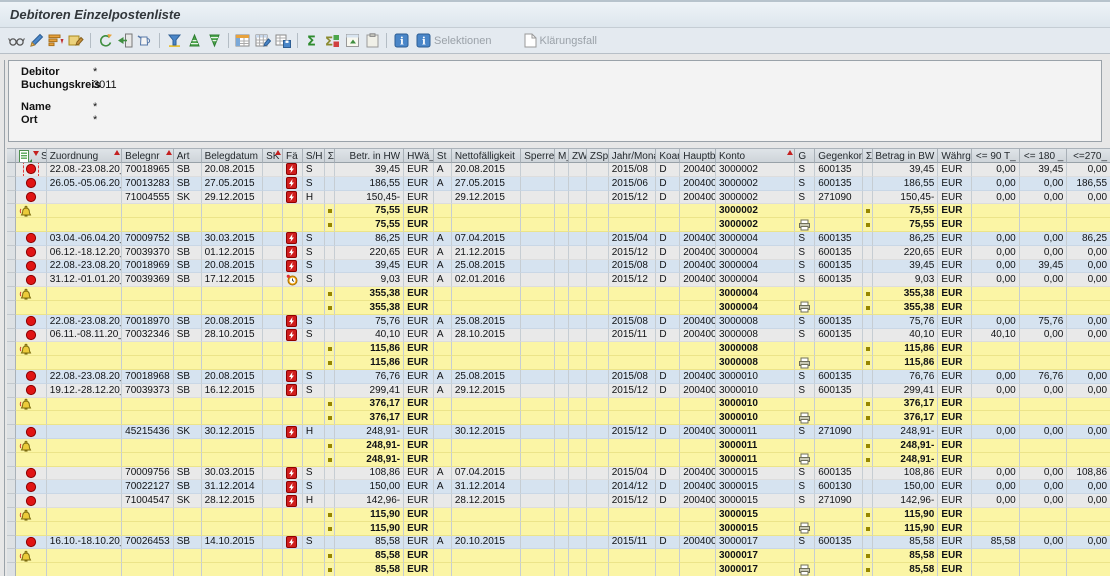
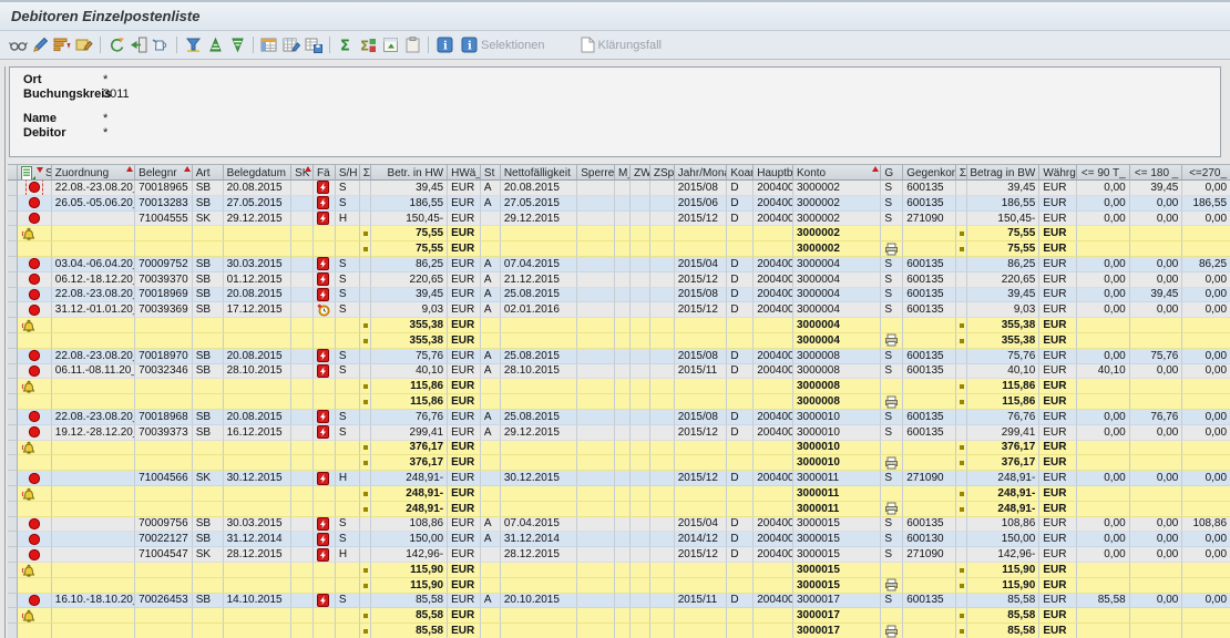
  Debitoren Einzelpostenliste
  Σ
  Σ
  i
  i
  Selektionen
  Klärungsfall
- Debitor
+ Ort
  *
  Buchungskrei
  3011
  Name
  *
- Ort
+ Debitor
  *
  Zuordnung
  Belegnr
  Art
  Belegdatum
  SK
  Fä
  S/H
  Σ
  Betr. in HW
  HWä_
  St
  Nettofälligkeit
  Sperre
  ZW
  ZSp
  Jahr/Mon
  Koar
  Hauptb
  Konto
  G
  Gegenkon
  Σ
  Betrag in BW
  Währg
  <= 90 T_
  <= 180 _
  <=270_
  22.08.-23.08.20
  70018965
  SB
  20.08.2015
  S
  39,45
  EUR
  A
  20.08.2015
  2015/08
  D
  200400
  3000002
  S
  600135
  39,45
  EUR
  0,00
  39,45
  0,00
  26.05.-05.06.20
  70013283
  SB
  27.05.2015
  S
  186,55
  EUR
  A
  27.05.2015
  2015/06
  D
  200400
  3000002
  S
  600135
  186,55
  EUR
  0,00
  0,00
  186,55
  71004555
  SK
  29.12.2015
  H
  150,45-
  EUR
  29.12.2015
  2015/12
  D
  200400
  3000002
  S
  271090
  150,45-
  EUR
  0,00
  0,00
  0,00
  75,55
  EUR
  3000002
  75,55
  EUR
  75,55
  EUR
  3000002
  75,55
  EUR
  03.04.-06.04.20
  70009752
  SB
  30.03.2015
  S
  86,25
  EUR
  A
  07.04.2015
  2015/04
  D
  200400
  3000004
  S
  600135
  86,25
  EUR
  0,00
  0,00
  86,25
  06.12.-18.12.20
  70039370
  SB
  01.12.2015
  S
  220,65
  EUR
  A
  21.12.2015
  2015/12
  D
  200400
  3000004
  S
  600135
  220,65
  EUR
  0,00
  0,00
  0,00
  22.08.-23.08.20
  70018969
  SB
  20.08.2015
  S
  39,45
  EUR
  A
  25.08.2015
  2015/08
  D
  200400
  3000004
  S
  600135
  39,45
  EUR
  0,00
  39,45
  0,00
  31.12.-01.01.20
  70039369
  SB
  17.12.2015
  S
  9,03
  EUR
  A
  02.01.2016
  2015/12
  D
  200400
  3000004
  S
  600135
  9,03
  EUR
  0,00
  0,00
  0,00
  355,38
  EUR
  3000004
  355,38
  EUR
  355,38
  EUR
  3000004
  355,38
  EUR
  22.08.-23.08.20
  70018970
  SB
  20.08.2015
  S
  75,76
  EUR
  A
  25.08.2015
  2015/08
  D
  200400
  3000008
  S
  600135
  75,76
  EUR
  0,00
  75,76
  0,00
  06.11.-08.11.20_
  70032346
  SB
  28.10.2015
  S
  40,10
  EUR
  A
  28.10.2015
  2015/11
  D
  200400
  3000008
  S
  600135
  40,10
  EUR
  40,10
  0,00
  0,00
  115,86
  EUR
  3000008
  115,86
  EUR
  115,86
  EUR
  3000008
  115,86
  EUR
  22.08.-23.08.20
  70018968
  SB
  20.08.2015
  S
  76,76
  EUR
  A
  25.08.2015
  2015/08
  D
  200400
  3000010
  S
  600135
  76,76
  EUR
  0,00
  76,76
  0,00
  19.12.-28.12.20
  70039373
  SB
  16.12.2015
  S
  299,41
  EUR
  A
  29.12.2015
  2015/12
  D
  200400
  3000010
  S
  600135
  299,41
  EUR
  0,00
  0,00
  0,00
  376,17
  EUR
  3000010
  376,17
  EUR
  376,17
  EUR
  3000010
  376,17
  EUR
- 45215436
+ 71004566
  SK
  30.12.2015
  H
  248,91-
  EUR
  30.12.2015
  2015/12
  D
  200400
  3000011
  S
  271090
  248,91-
  EUR
  0,00
  0,00
  0,00
  248,91-
  EUR
  3000011
  248,91-
  EUR
  248,91-
  EUR
  3000011
  248,91-
  EUR
  70009756
  SB
  30.03.2015
  S
  108,86
  EUR
  A
  07.04.2015
  2015/04
  D
  200400
  3000015
  S
  600135
  108,86
  EUR
  0,00
  0,00
  108,86
  70022127
  SB
  31.12.2014
  S
  150,00
  EUR
  A
  31.12.2014
  2014/12
  D
  200400
  3000015
  S
  600130
  150,00
  EUR
  0,00
  0,00
  0,00
  71004547
  SK
  28.12.2015
  H
  142,96-
  EUR
  28.12.2015
  2015/12
  D
  200400
  3000015
  S
  271090
  142,96-
  EUR
  0,00
  0,00
  0,00
  115,90
  EUR
  3000015
  115,90
  EUR
  115,90
  EUR
  3000015
  115,90
  EUR
  16.10.-18.10.20
  70026453
  SB
  14.10.2015
  S
  85,58
  EUR
  A
  20.10.2015
  2015/11
  D
  200400
  3000017
  S
  600135
  85,58
  EUR
  85,58
  0,00
  0,00
  85,58
  EUR
  3000017
  85,58
  EUR
  85,58
  EUR
  3000017
  85,58
  EUR
